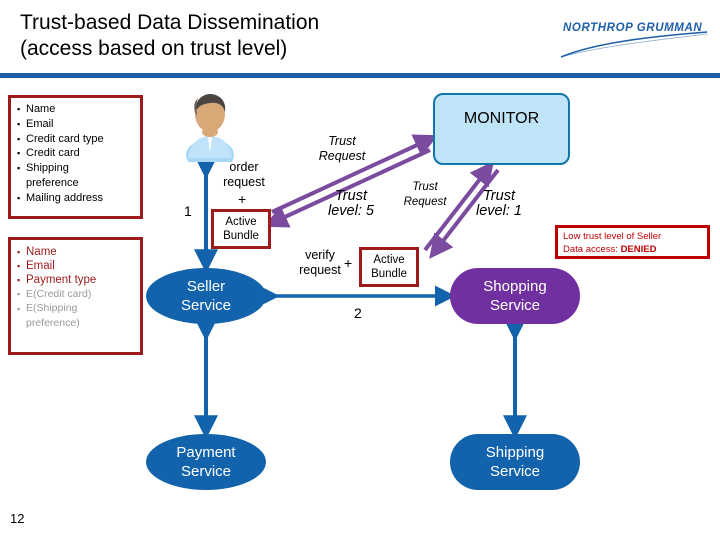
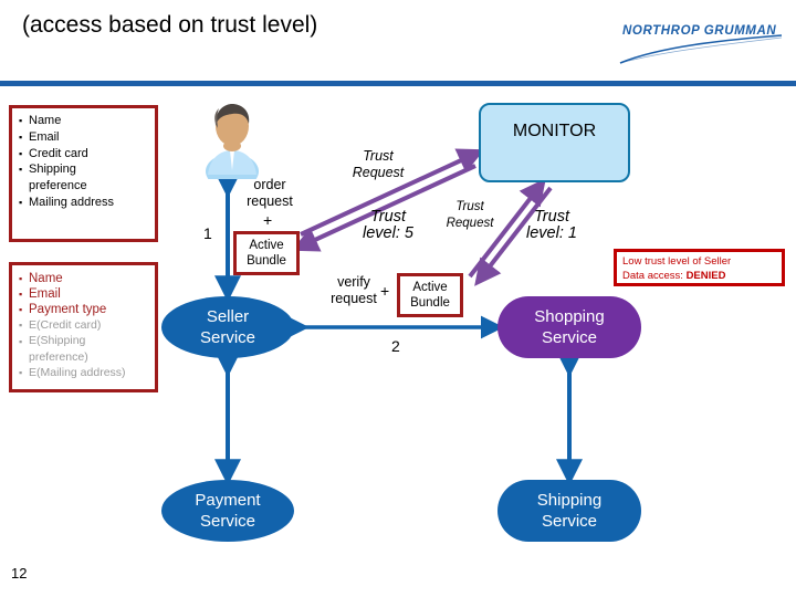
- Trust-based Data Dissemination
  (access based on trust level)
  NORTHROP GRUMMAN
  Name
  Email
- Credit card type
  Credit card
  Shipping
  preference
  Mailing address
  Name
  Email
  Payment type
  E(Credit card)
  E(Shipping
  preference)
+ E(Mailing address)
  MONITOR
  Seller
  Service
  Payment
  Service
  Shopping
  Service
  Shipping
  Service
  Active
  Bundle
  Active
  Bundle
  order
  request
  +
  1
  verify
  request
  +
  2
  Trust
  Request
  Trust
  level: 5
  Trust
  Request
  Trust
  level: 1
  Low trust level of Seller
  Data access: DENIED
  12
